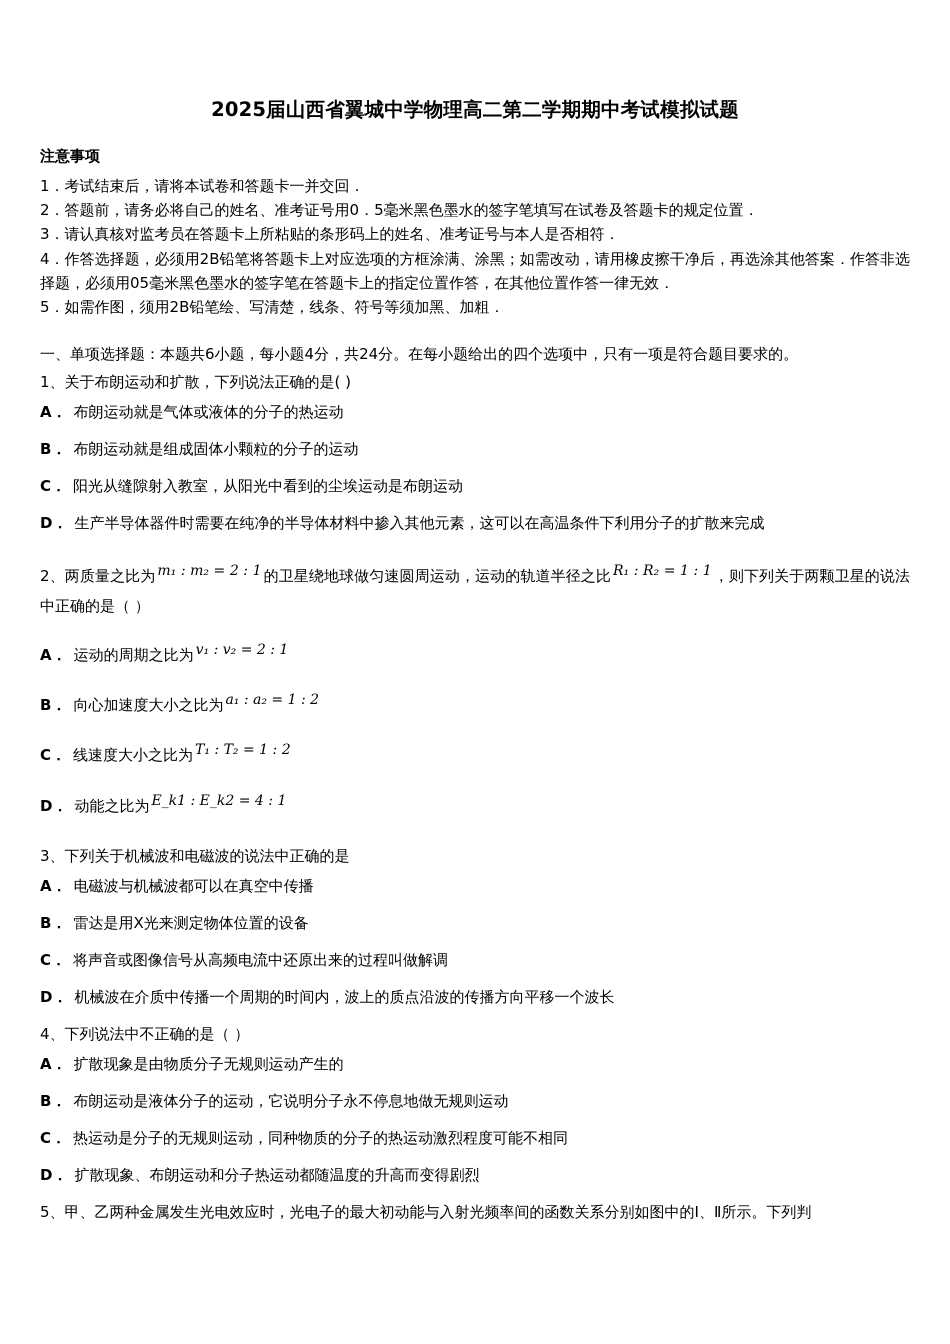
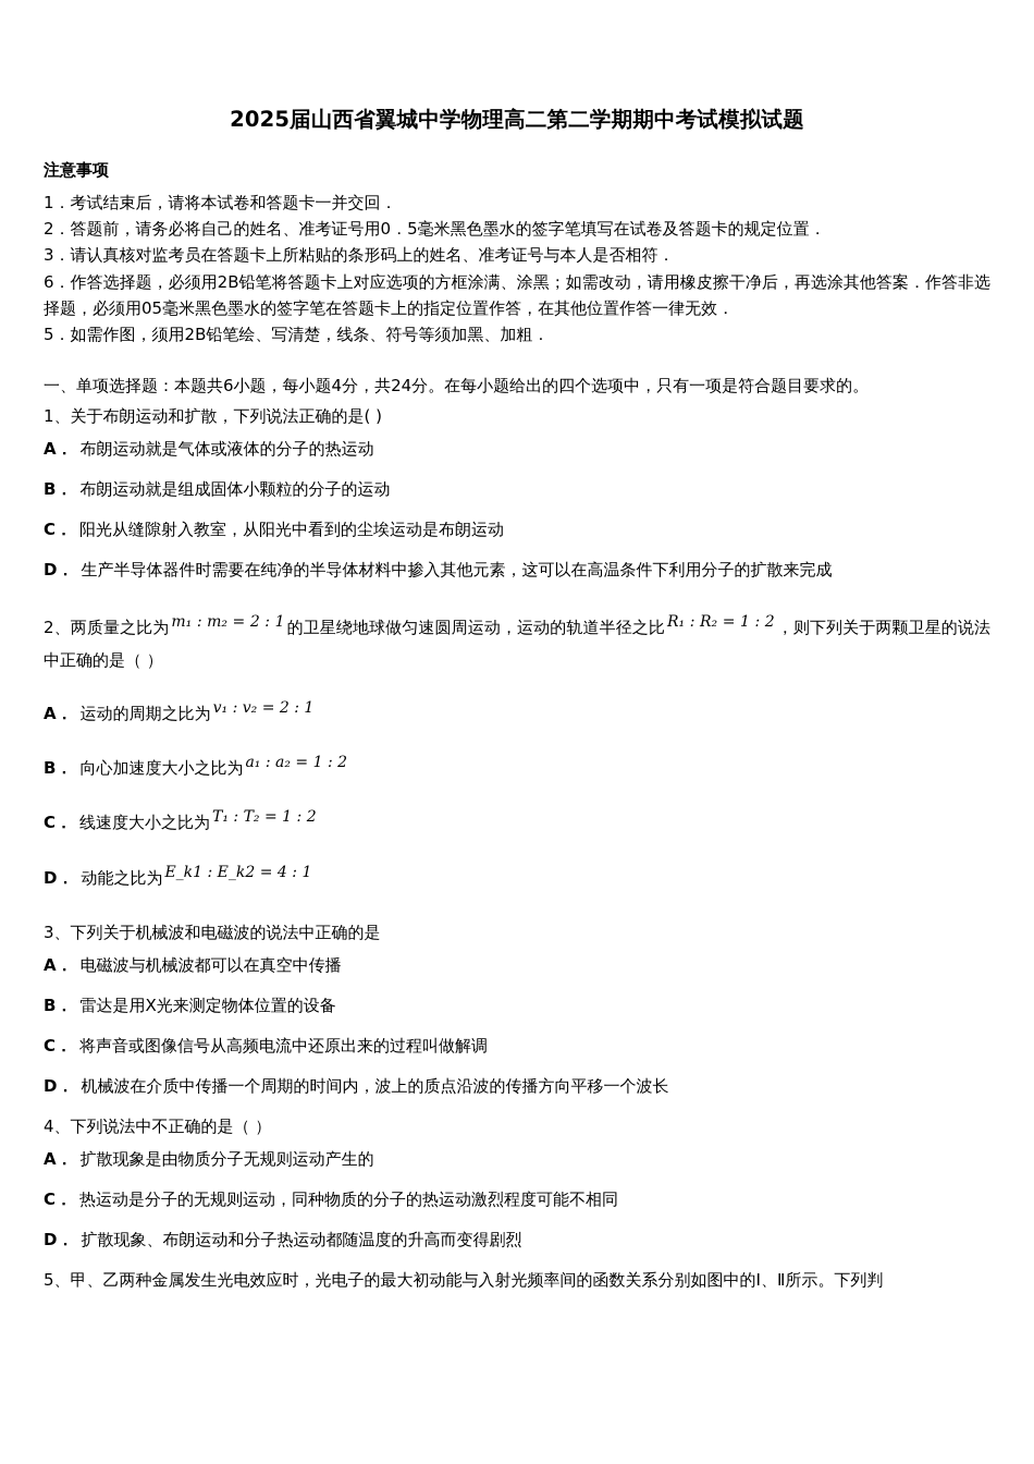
  2025届山西省翼城中学物理高二第二学期期中考试模拟试题
  注意事项
  1．考试结束后，请将本试卷和答题卡一并交回．
  2．答题前，请务必将自己的姓名、准考证号用0．5毫米黑色墨水的签字笔填写在试卷及答题卡的规定位置．
  3．请认真核对监考员在答题卡上所粘贴的条形码上的姓名、准考证号与本人是否相符．
- 4．作答选择题，必须用2B铅笔将答题卡上对应选项的方框涂满、涂黑；如需改动，请用橡皮擦干净后，再选涂其他答案．作答非选择题，必须用05毫米黑色墨水的签字笔在答题卡上的指定位置作答，在其他位置作答一律无效．
+ 6．作答选择题，必须用2B铅笔将答题卡上对应选项的方框涂满、涂黑；如需改动，请用橡皮擦干净后，再选涂其他答案．作答非选择题，必须用05毫米黑色墨水的签字笔在答题卡上的指定位置作答，在其他位置作答一律无效．
  5．如需作图，须用2B铅笔绘、写清楚，线条、符号等须加黑、加粗．
  一、单项选择题：本题共6小题，每小题4分，共24分。在每小题给出的四个选项中，只有一项是符合题目要求的。
  1、关于布朗运动和扩散，下列说法正确的是( )
  A． 布朗运动就是气体或液体的分子的热运动
  B． 布朗运动就是组成固体小颗粒的分子的运动
  C． 阳光从缝隙射入教室，从阳光中看到的尘埃运动是布朗运动
  D． 生产半导体器件时需要在纯净的半导体材料中掺入其他元素，这可以在高温条件下利用分子的扩散来完成
- 2、两质量之比为 m₁ : m₂ = 2 : 1 的卫星绕地球做匀速圆周运动，运动的轨道半径之比 R₁ : R₂ = 1 : 1 ，则下列关于两颗卫星的说法中正确的是（ ）
+ 2、两质量之比为 m₁ : m₂ = 2 : 1 的卫星绕地球做匀速圆周运动，运动的轨道半径之比 R₁ : R₂ = 1 : 2 ，则下列关于两颗卫星的说法中正确的是（ ）
  A． 运动的周期之比为 v₁ : v₂ = 2 : 1
  B． 向心加速度大小之比为 a₁ : a₂ = 1 : 2
  C． 线速度大小之比为 T₁ : T₂ = 1 : 2
  D． 动能之比为 E_k1 : E_k2 = 4 : 1
  3、下列关于机械波和电磁波的说法中正确的是
  A． 电磁波与机械波都可以在真空中传播
  B． 雷达是用X光来测定物体位置的设备
  C． 将声音或图像信号从高频电流中还原出来的过程叫做解调
  D． 机械波在介质中传播一个周期的时间内，波上的质点沿波的传播方向平移一个波长
  4、下列说法中不正确的是（ ）
  A． 扩散现象是由物质分子无规则运动产生的
- B． 布朗运动是液体分子的运动，它说明分子永不停息地做无规则运动
  C． 热运动是分子的无规则运动，同种物质的分子的热运动激烈程度可能不相同
  D． 扩散现象、布朗运动和分子热运动都随温度的升高而变得剧烈
  5、甲、乙两种金属发生光电效应时，光电子的最大初动能与入射光频率间的函数关系分别如图中的Ⅰ、Ⅱ所示。下列判
